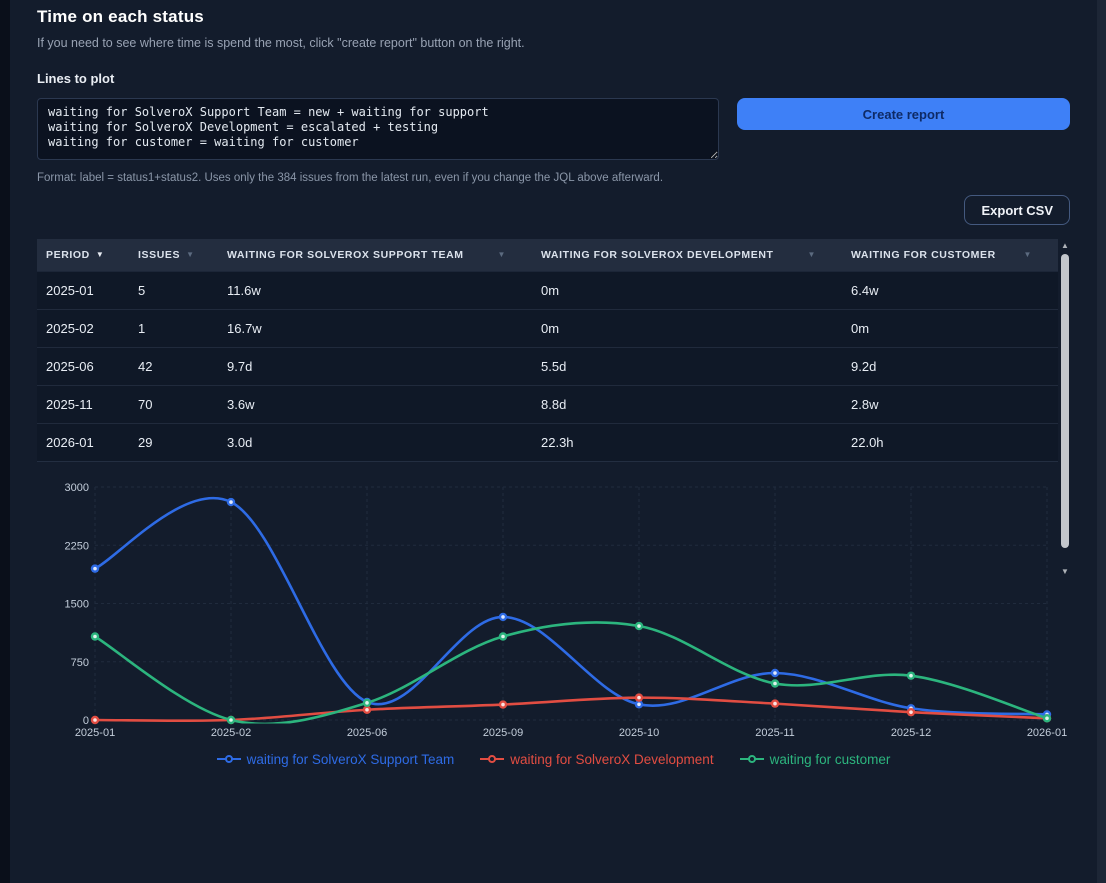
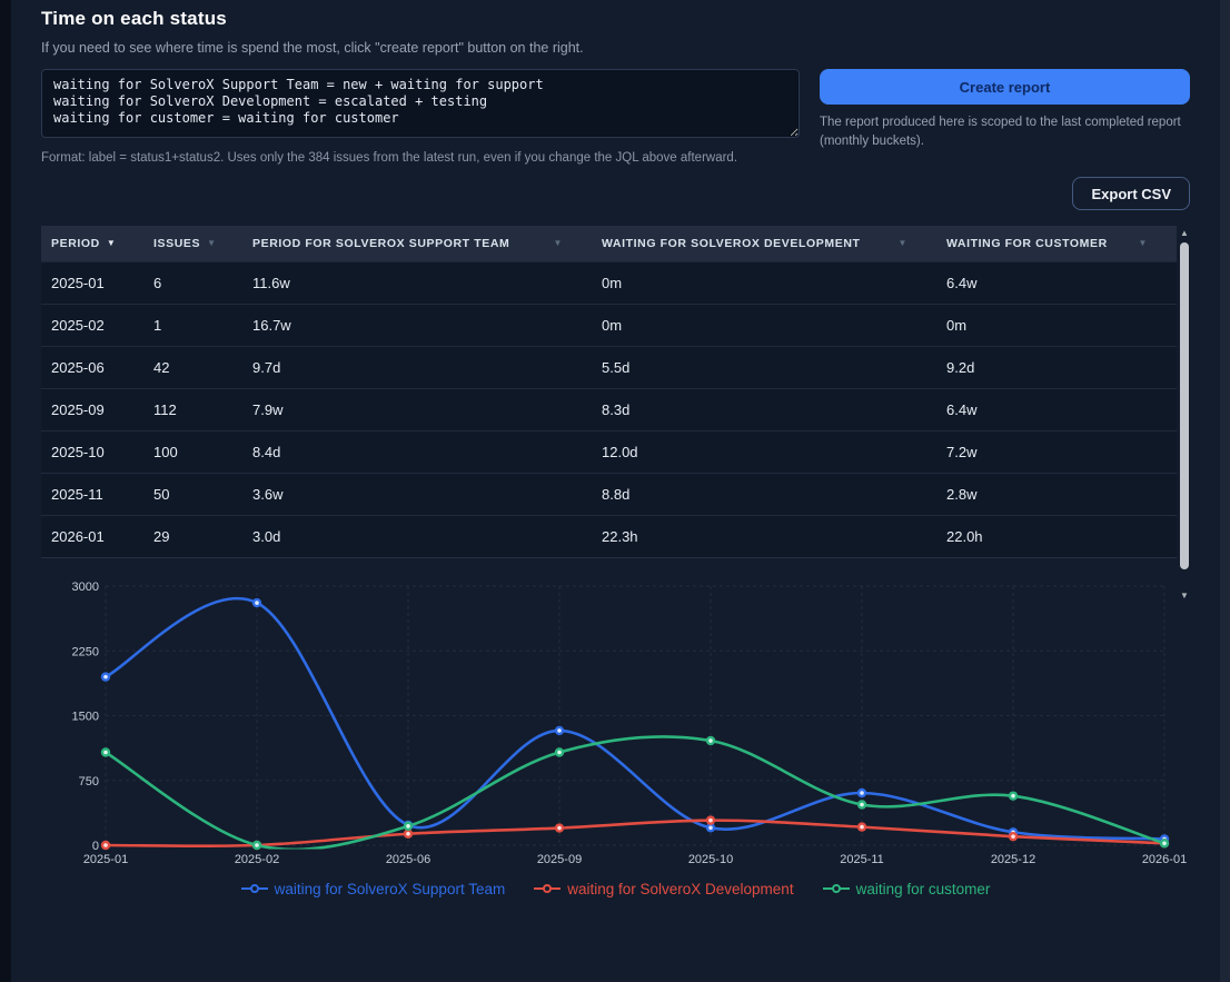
  Time on each status
  If you need to see where time is spend the most, click "create report" button on the right.
- Lines to plot
  waiting for SolveroX Support Team = new + waiting for support
  waiting for SolveroX Development = escalated + testing
  waiting for customer = waiting for customer
  Format: label = status1+status2. Uses only the 384 issues from the latest run, even if you change the JQL above afterward.
  Create report
+ The report produced here is scoped to the last completed report (monthly buckets).
  Export CSV
- PERIOD ▼	ISSUES ▼	WAITING FOR SOLVEROX SUPPORT TEAM ▼	WAITING FOR SOLVEROX DEVELOPMENT ▼	WAITING FOR CUSTOMER ▼
+ PERIOD ▼	ISSUES ▼	PERIOD FOR SOLVEROX SUPPORT TEAM ▼	WAITING FOR SOLVEROX DEVELOPMENT ▼	WAITING FOR CUSTOMER ▼
- 2025-01	5	11.6w	0m	6.4w
+ 2025-01	6	11.6w	0m	6.4w
  2025-02	1	16.7w	0m	0m
  2025-06	42	9.7d	5.5d	9.2d
+ 2025-09	112	7.9w	8.3d	6.4w
+ 2025-10	100	8.4d	12.0d	7.2w
- 2025-11	70	3.6w	8.8d	2.8w
+ 2025-11	50	3.6w	8.8d	2.8w
  2026-01	29	3.0d	22.3h	22.0h
  ▲
  ▼
  0
  750
  1500
  2250
  3000
  2025-01
  2025-02
  2025-06
  2025-09
  2025-10
  2025-11
  2025-12
  2026-01
  waiting for SolveroX Support Team
  waiting for SolveroX Development
  waiting for customer
